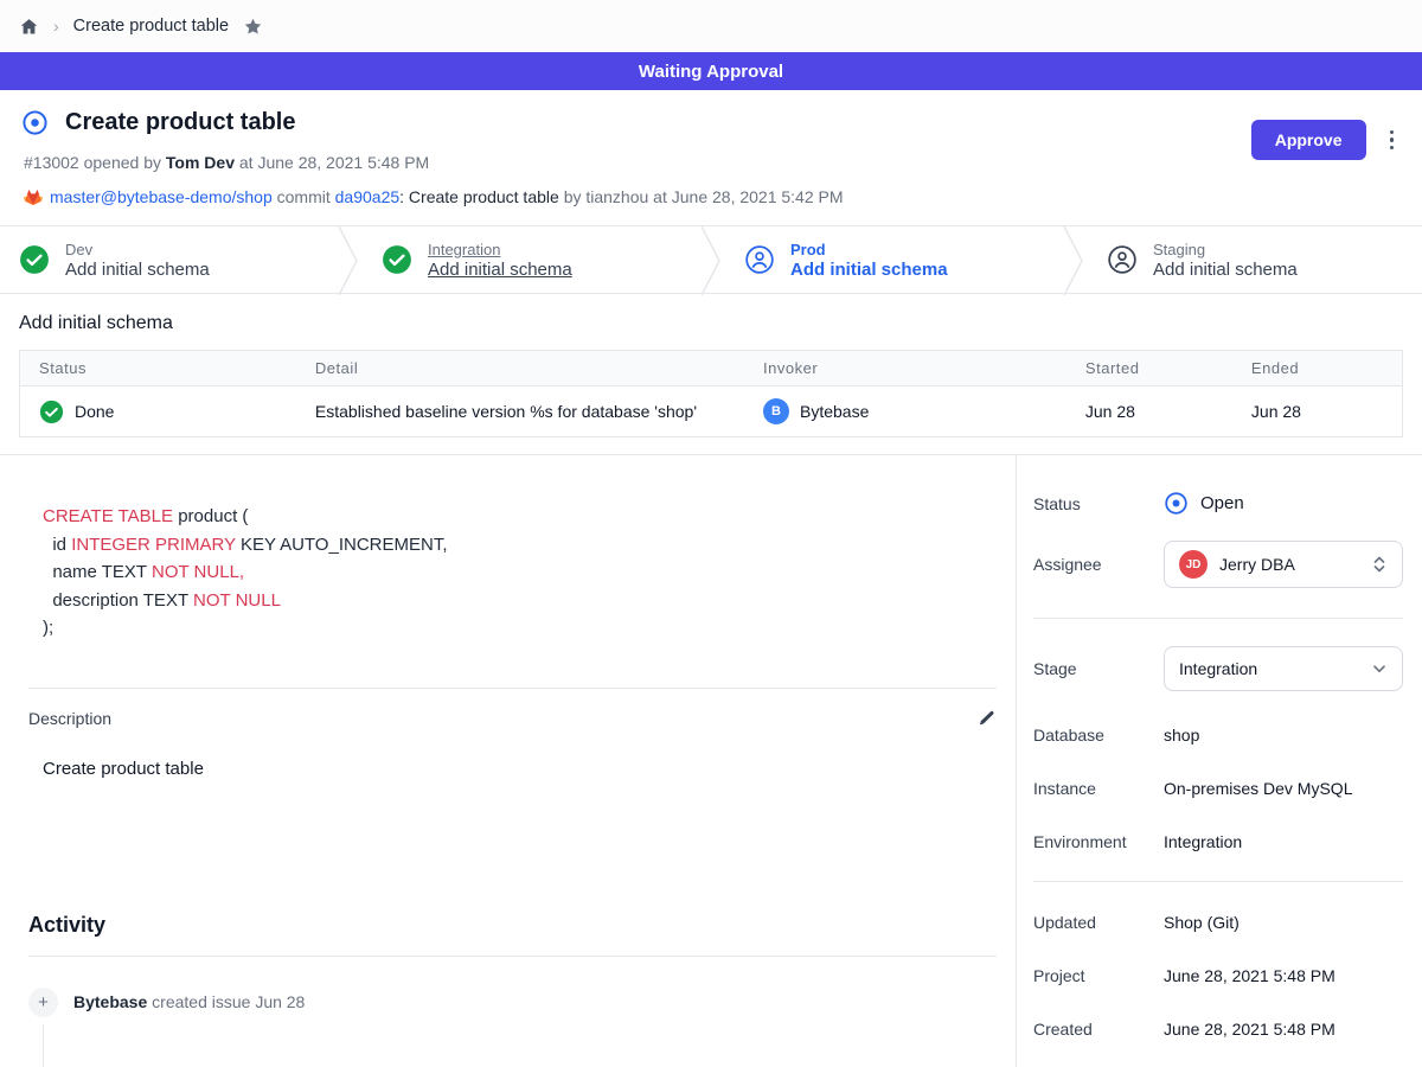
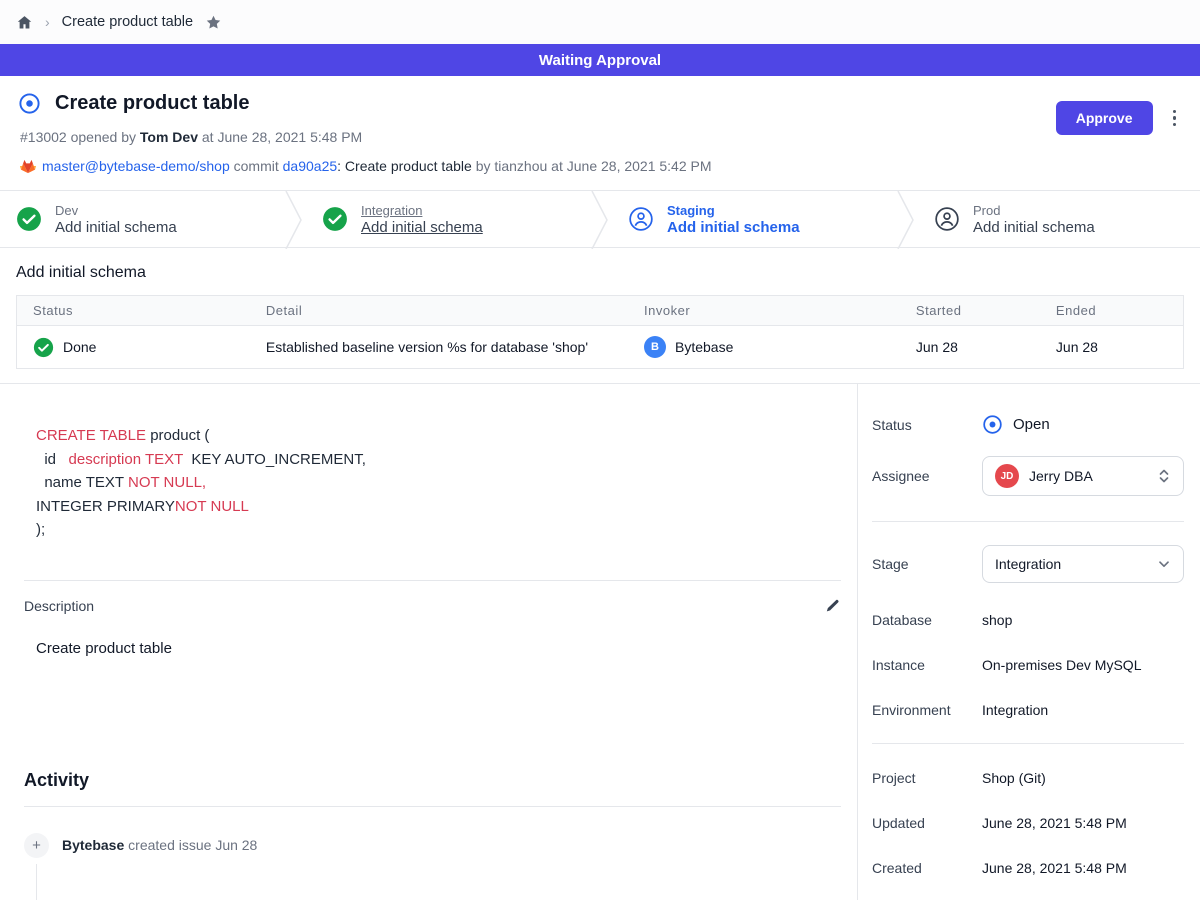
  ›
  Create product table
  Waiting Approval
  Create product table
  #13002 opened by Tom Dev at June 28, 2021 5:48 PM
  master@bytebase-demo/shop commit da90a25: Create product table by tianzhou at June 28, 2021 5:42 PM
  Approve
  Dev
  Add initial schema
  Integration
  Add initial schema
- Prod
+ Staging
  Add initial schema
- Staging
+ Prod
  Add initial schema
  Add initial schema
  Status	Detail	Invoker	Started	Ended
  Done	Established baseline version %s for database 'shop'	B Bytebase	Jun 28	Jun 28
  CREATE TABLE product (
- id INTEGER PRIMARY KEY AUTO_INCREMENT,
+ id description TEXT KEY AUTO_INCREMENT,
  name TEXT NOT NULL,
- description TEXT NOT NULL
+ INTEGER PRIMARYNOT NULL
  );
  Description
  Create product table
  Activity
  +
  Bytebase created issue Jun 28
  Status
  Open
  Assignee
  JD
  Jerry DBA
  Stage
  Integration
  Database
  shop
  Instance
  On-premises Dev MySQL
  Environment
  Integration
- Updated
+ Project
  Shop (Git)
- Project
+ Updated
  June 28, 2021 5:48 PM
  Created
  June 28, 2021 5:48 PM
